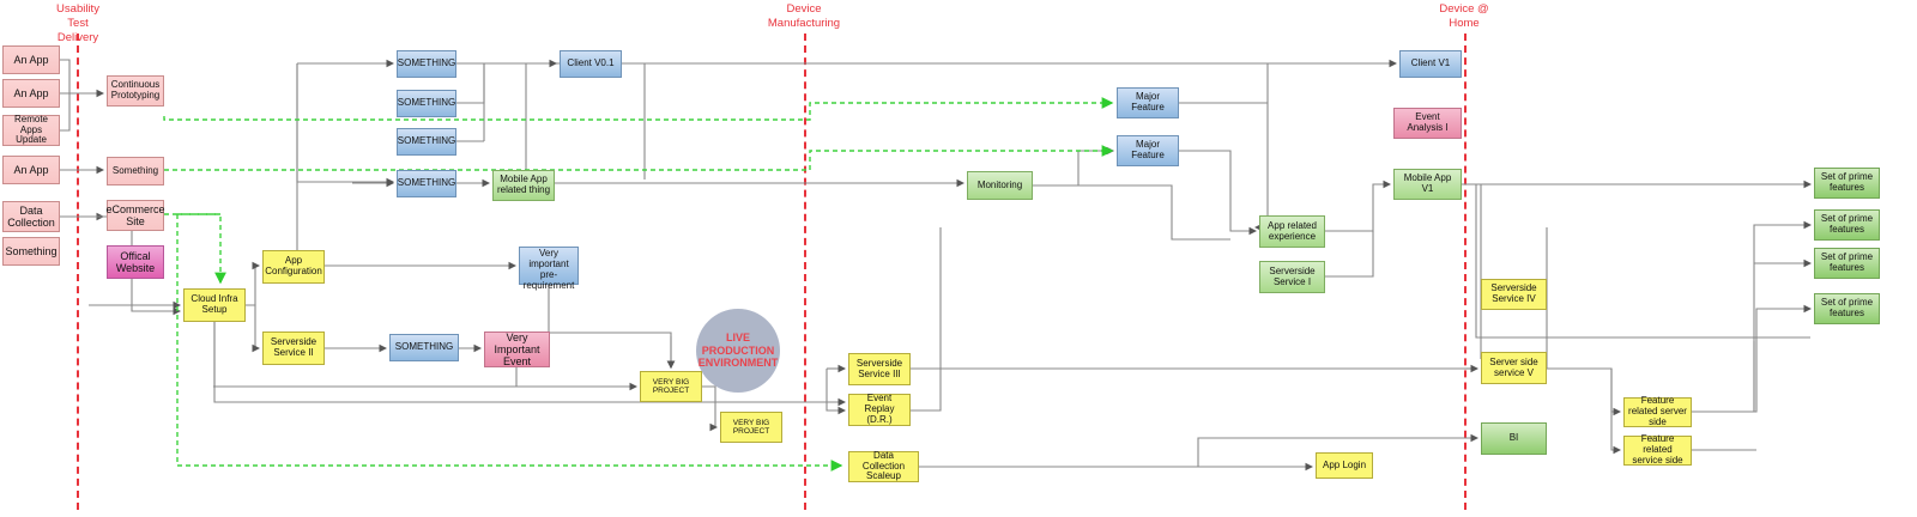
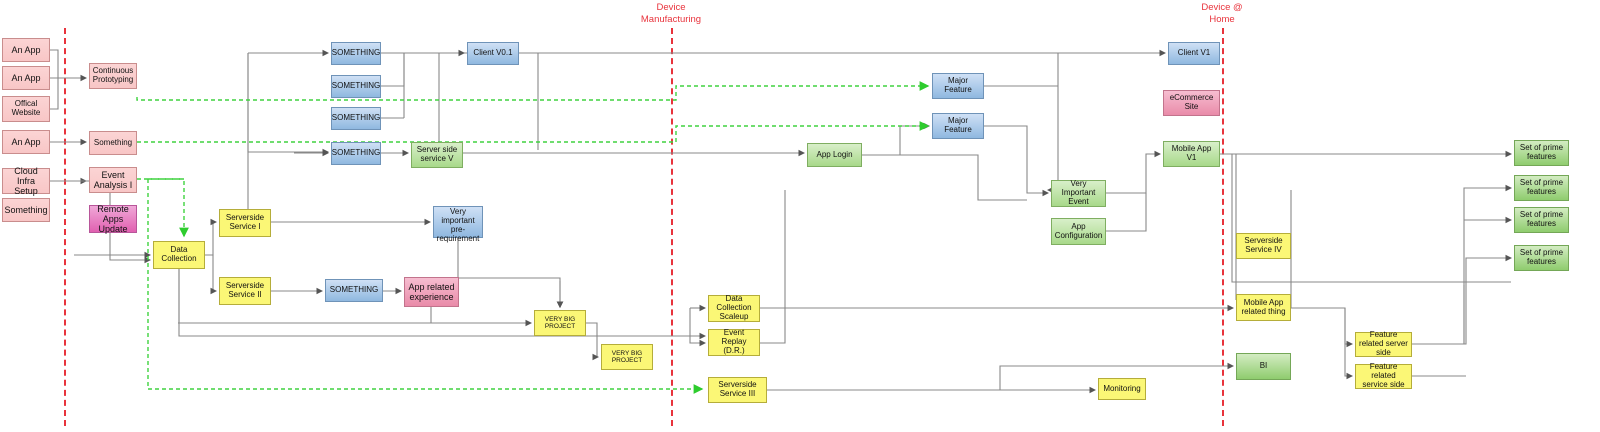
- Usability
- Test
- Delivery
  Device
  Manufacturing
  Device @
  Home
- LIVE
- PRODUCTION
- ENVIRONMENT
  An App
  An App
- Remote Apps Update
+ Offical Website
  An App
- Data Collection
+ Cloud Infra Setup
  Something
  Continuous Prototyping
  Something
- eCommerce Site
+ Event Analysis I
- Offical Website
+ Remote Apps Update
- Cloud Infra Setup
+ Data Collection
- App Configuration
+ Serverside Service I
  Serverside Service II
  SOMETHING
  SOMETHING
  SOMETHING
  SOMETHING
  SOMETHING
- Mobile App related thing
+ Server side service V
  Client V0.1
  Very important pre-requirement
- Very Important Event
+ App related experience
- Serverside Service III
+ Data Collection Scaleup
  Event Replay (D.R.)
- Data Collection Scaleup
+ Serverside Service III
- Monitoring
+ App Login
  Major Feature
  Major Feature
- App related experience
+ Very Important Event
- Serverside Service I
+ App Configuration
- App Login
+ Monitoring
  Client V1
- Event Analysis I
+ eCommerce Site
  Mobile App V1
  Serverside Service IV
- Server side service V
+ Mobile App related thing
  BI
  Feature related server side
  Feature related service side
  Set of prime features
  Set of prime features
  Set of prime features
  Set of prime features
